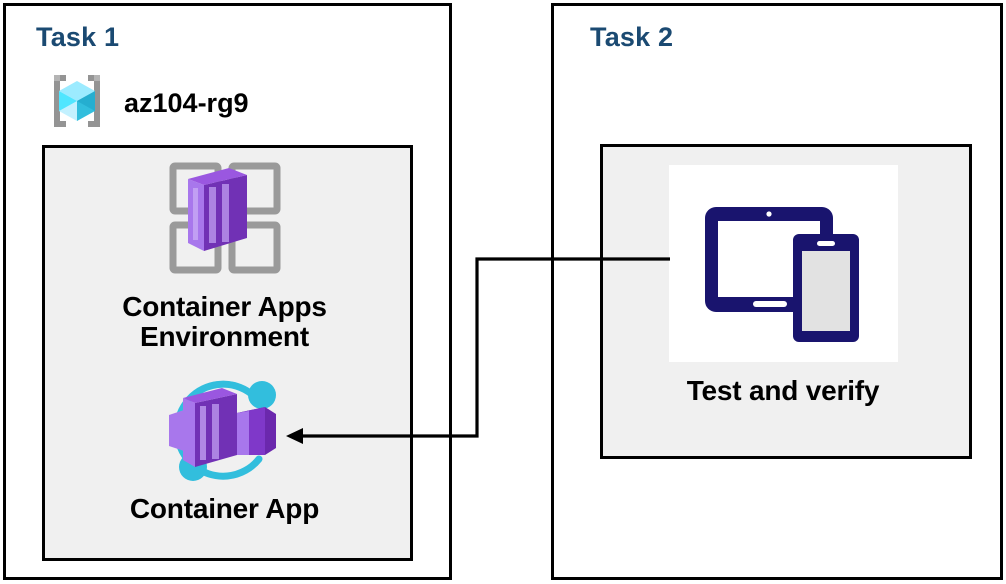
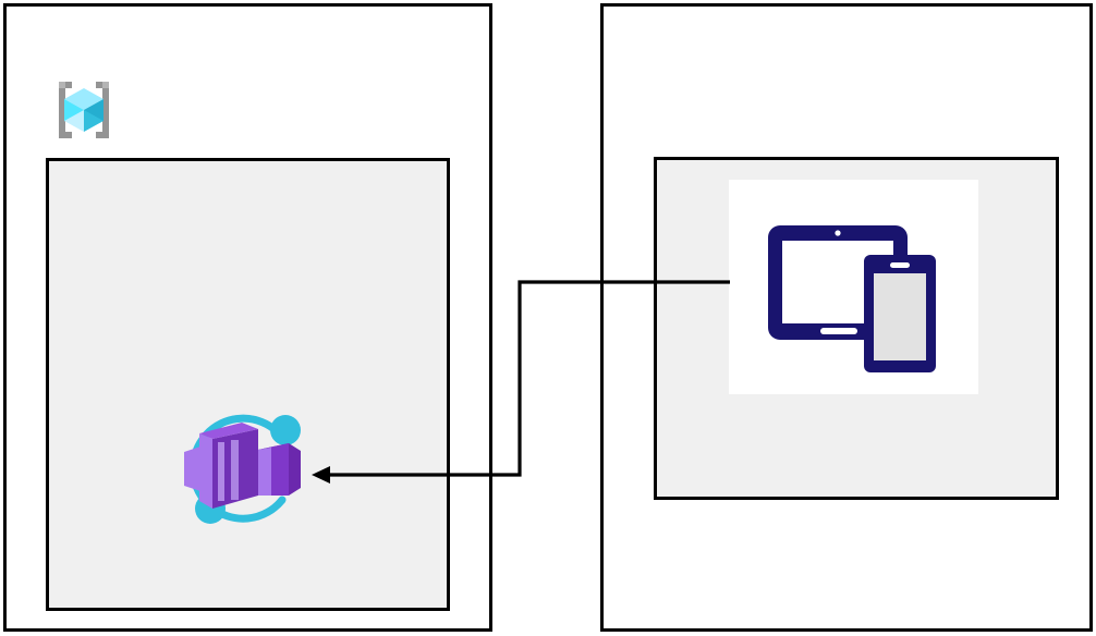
- Task 1
- az104-rg9
- Container Apps
- Environment
- Container App
- Task 2
- Test and verify
